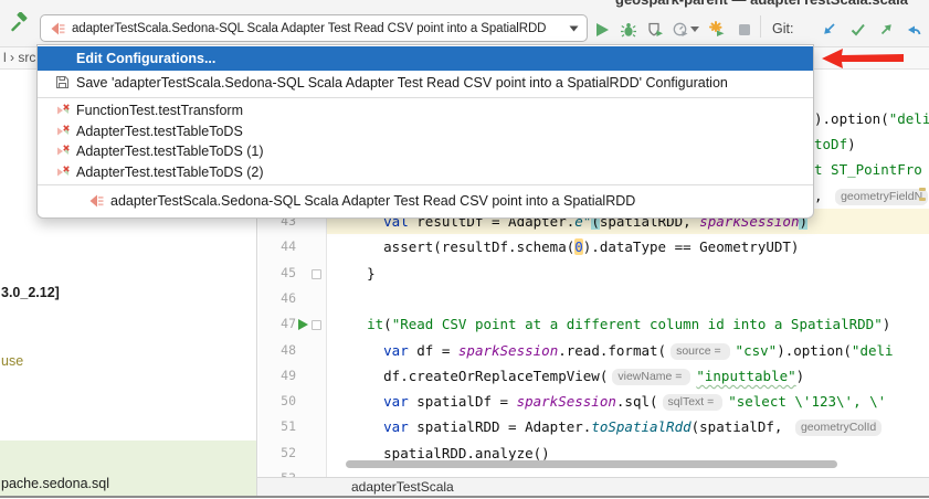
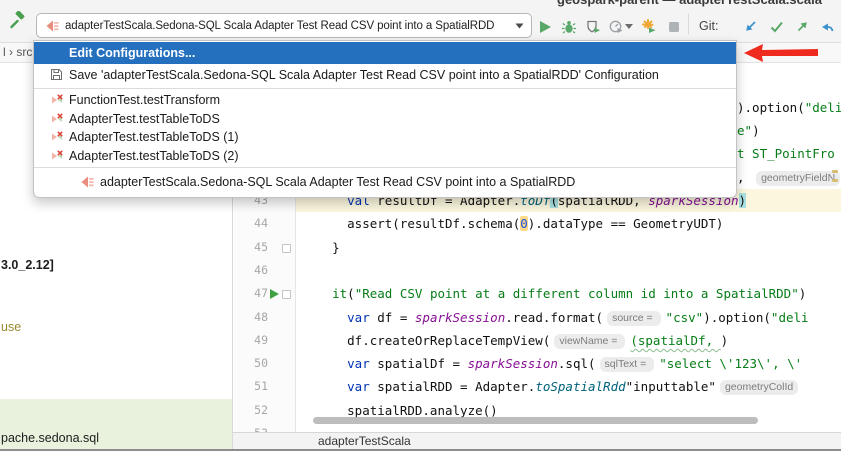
  adapterTestScala.Sedona-SQL Scala Adapter Test Read CSV point into a SpatialRDD
  Git:
  l › src
  3.0_2.12]
  use
  pache.sedona.sql
  43
  44
  45
  46
  47
  48
  49
  50
  51
  52
  ).option("deli
- toDf)
+ e")
  t ST_PointFro
  , geometryFieldN
- val resultDf = Adapter.e"(spatialRDD, sparkSession)
+ val resultDf = Adapter.toDf(spatialRDD, sparkSession)
  assert(resultDf.schema(0).dataType == GeometryUDT)
  }
  it("Read CSV point at a different column id into a SpatialRDD")
  var df = sparkSession.read.format( source = "csv").option("deli
- df.createOrReplaceTempView( viewName = "inputtable")
+ df.createOrReplaceTempView( viewName = (spatialDf, )
  var spatialDf = sparkSession.sql( sqlText = "select \'123\', \'
- var spatialRDD = Adapter.toSpatialRdd(spatialDf, geometryColId
+ var spatialRDD = Adapter.toSpatialRdd"inputtable" geometryColId
  spatialRDD.analyze()
  adapterTestScala
  Edit Configurations...
  Save 'adapterTestScala.Sedona-SQL Scala Adapter Test Read CSV point into a SpatialRDD' Configuration
  FunctionTest.testTransform
  AdapterTest.testTableToDS
  AdapterTest.testTableToDS (1)
  AdapterTest.testTableToDS (2)
  adapterTestScala.Sedona-SQL Scala Adapter Test Read CSV point into a SpatialRDD
